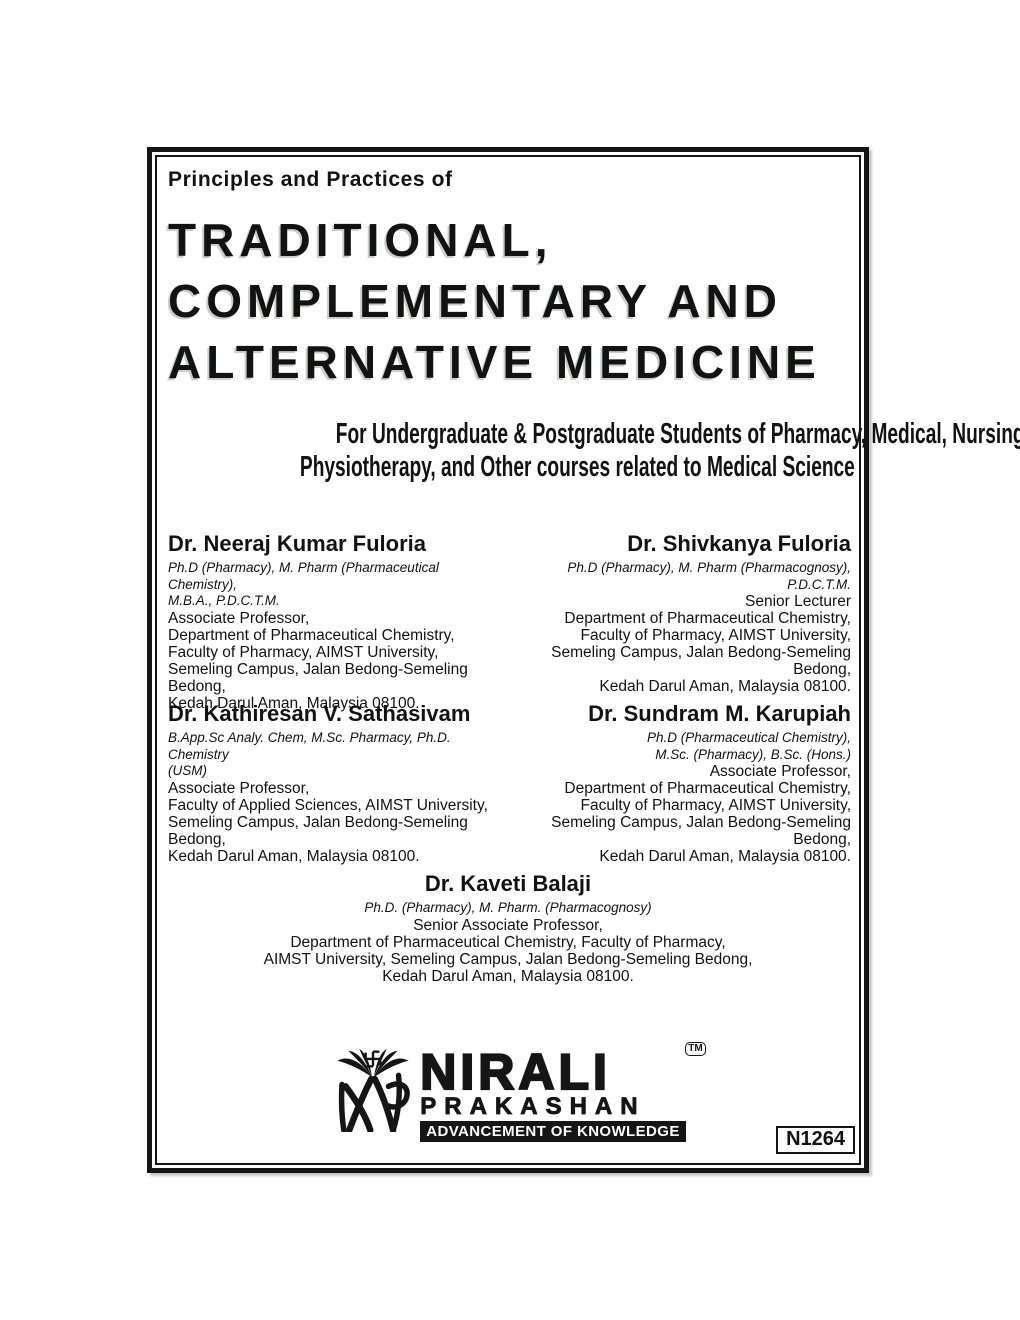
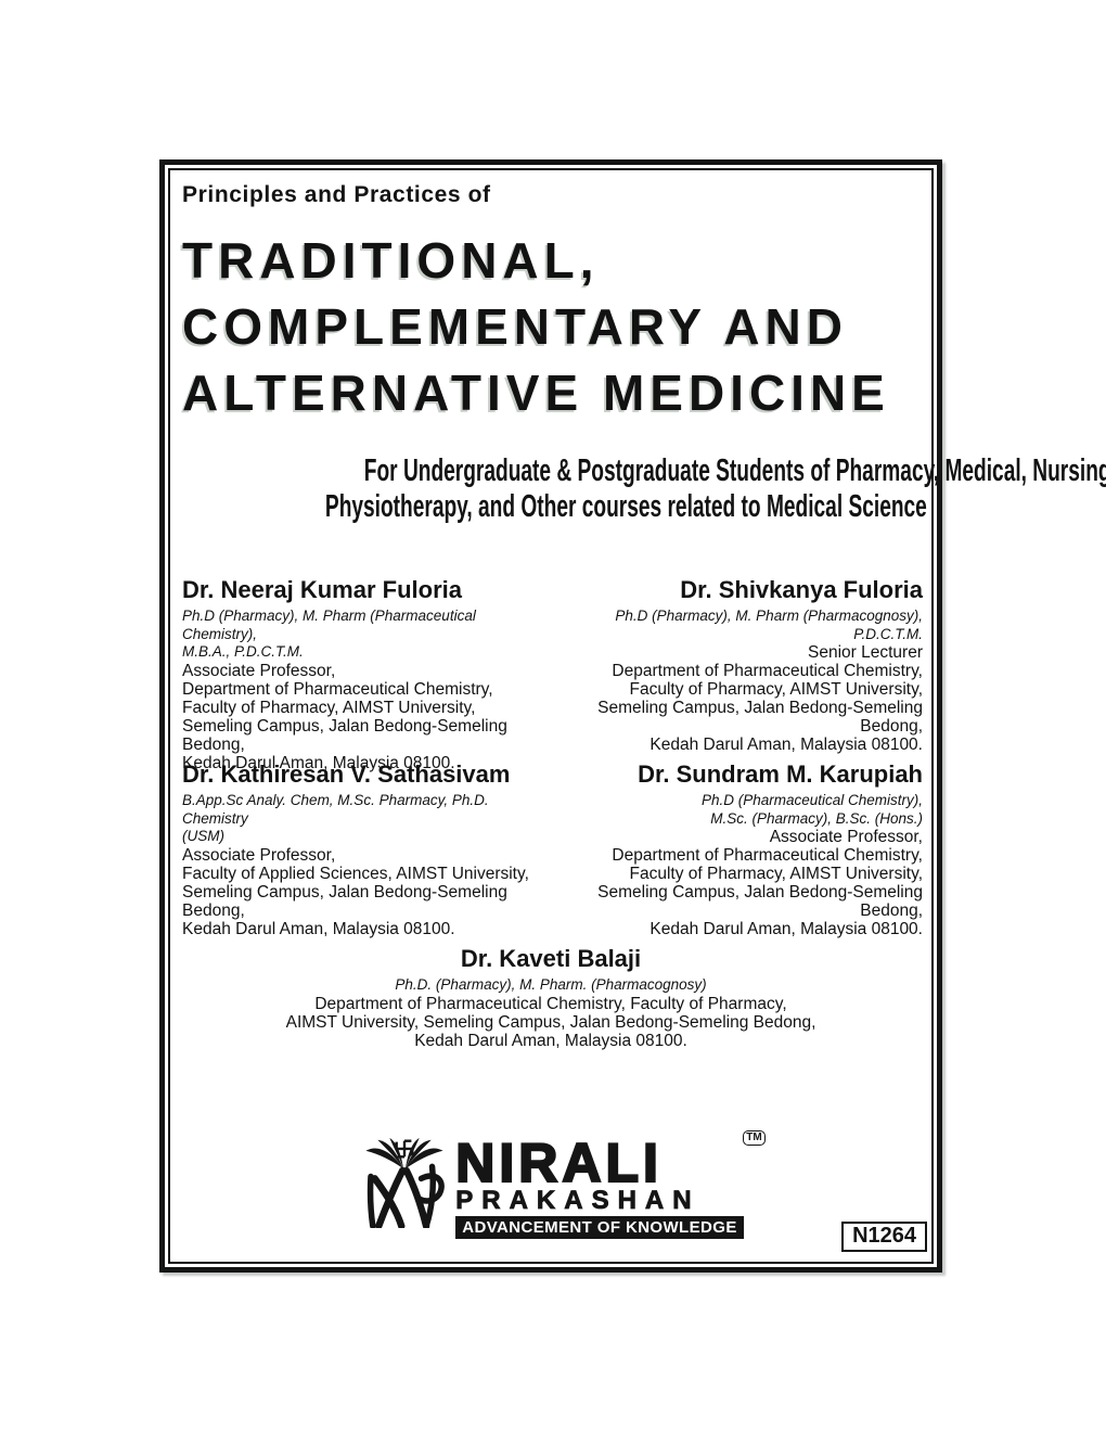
  Principles and Practices of
  TRADITIONAL,
  COMPLEMENTARY AND
  ALTERNATIVE MEDICINE
  For Undergraduate & Postgraduate Students of Pharmacy, Medical, Nursing
  Physiotherapy, and Other courses related to Medical Science
  Dr. Neeraj Kumar Fuloria
  Ph.D (Pharmacy), M. Pharm (Pharmaceutical Chemistry),
  M.B.A., P.D.C.T.M.
  Associate Professor,
  Department of Pharmaceutical Chemistry,
  Faculty of Pharmacy, AIMST University,
  Semeling Campus, Jalan Bedong-Semeling Bedong,
  Kedah Darul Aman, Malaysia 08100.
  Dr. Shivkanya Fuloria
  Ph.D (Pharmacy), M. Pharm (Pharmacognosy),
  P.D.C.T.M.
  Senior Lecturer
  Department of Pharmaceutical Chemistry,
  Faculty of Pharmacy, AIMST University,
  Semeling Campus, Jalan Bedong-Semeling Bedong,
  Kedah Darul Aman, Malaysia 08100.
  Dr. Kathiresan V. Sathasivam
  B.App.Sc Analy. Chem, M.Sc. Pharmacy, Ph.D. Chemistry
  (USM)
  Associate Professor,
  Faculty of Applied Sciences, AIMST University,
  Semeling Campus, Jalan Bedong-Semeling Bedong,
  Kedah Darul Aman, Malaysia 08100.
  Dr. Sundram M. Karupiah
  Ph.D (Pharmaceutical Chemistry),
  M.Sc. (Pharmacy), B.Sc. (Hons.)
  Associate Professor,
  Department of Pharmaceutical Chemistry,
  Faculty of Pharmacy, AIMST University,
  Semeling Campus, Jalan Bedong-Semeling Bedong,
  Kedah Darul Aman, Malaysia 08100.
  Dr. Kaveti Balaji
  Ph.D. (Pharmacy), M. Pharm. (Pharmacognosy)
- Senior Associate Professor,
  Department of Pharmaceutical Chemistry, Faculty of Pharmacy,
  AIMST University, Semeling Campus, Jalan Bedong-Semeling Bedong,
  Kedah Darul Aman, Malaysia 08100.
  NIRALI
  TM
  PRAKASHAN
  ADVANCEMENT OF KNOWLEDGE
  N1264
